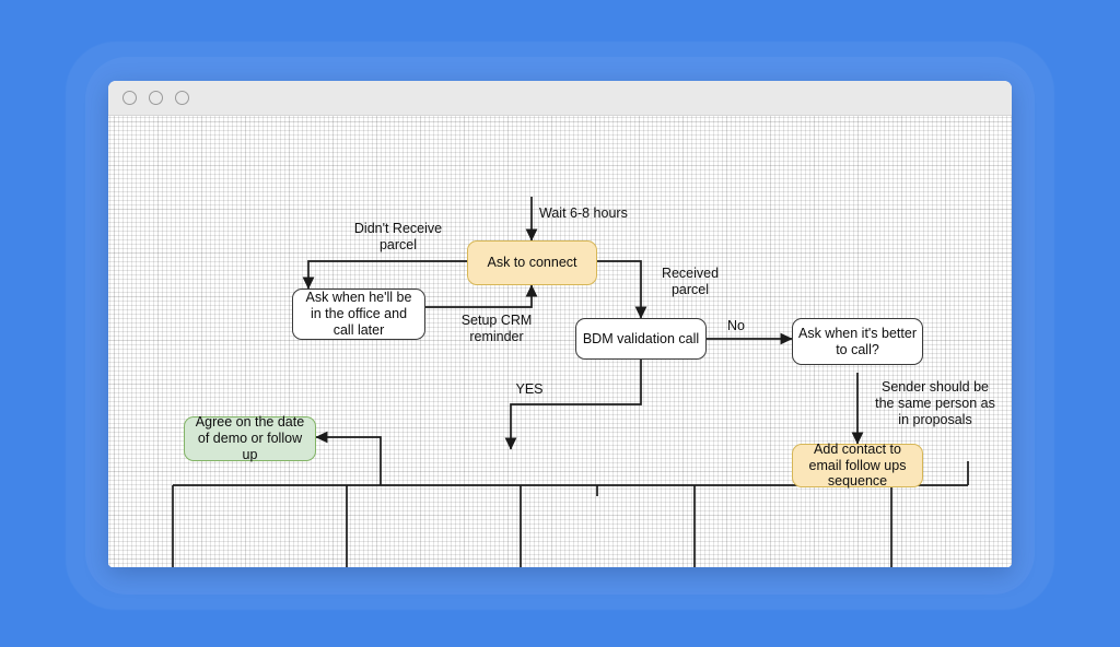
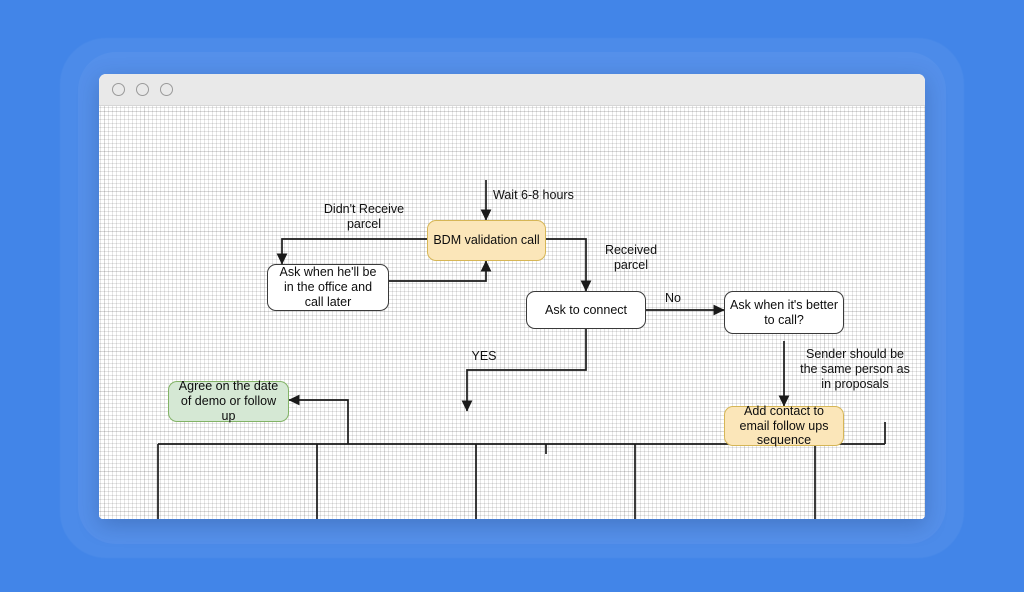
- Ask to connect
+ BDM validation call
  Ask when he'll be in the office and call later
- BDM validation call
+ Ask to connect
  Ask when it's better to call?
  Add contact to email follow ups sequence
  Agree on the date of demo or follow up
  Wait 6-8 hours
  Didn't Receive
  parcel
- Setup CRM
- reminder
  Received
  parcel
  No
  Sender should be
  the same person as
  in proposals
  YES
